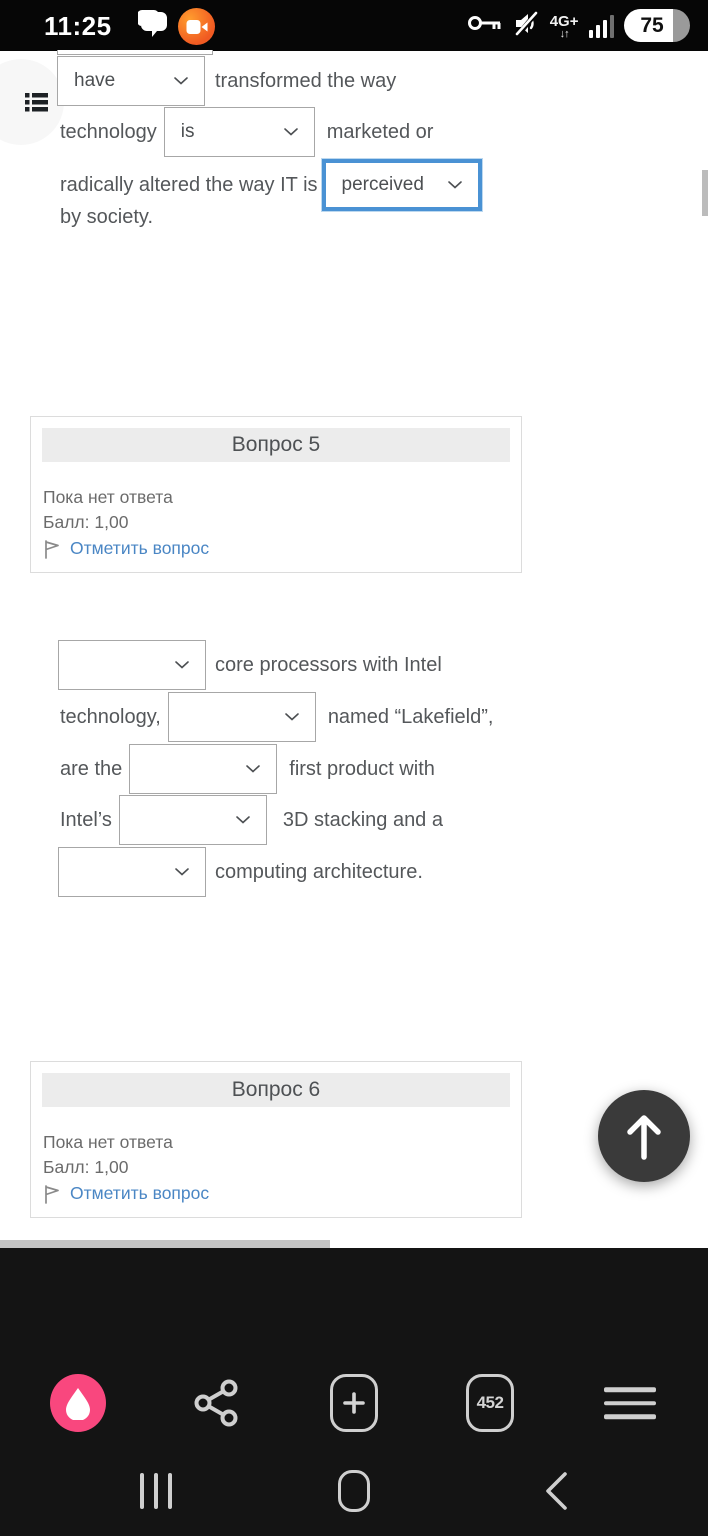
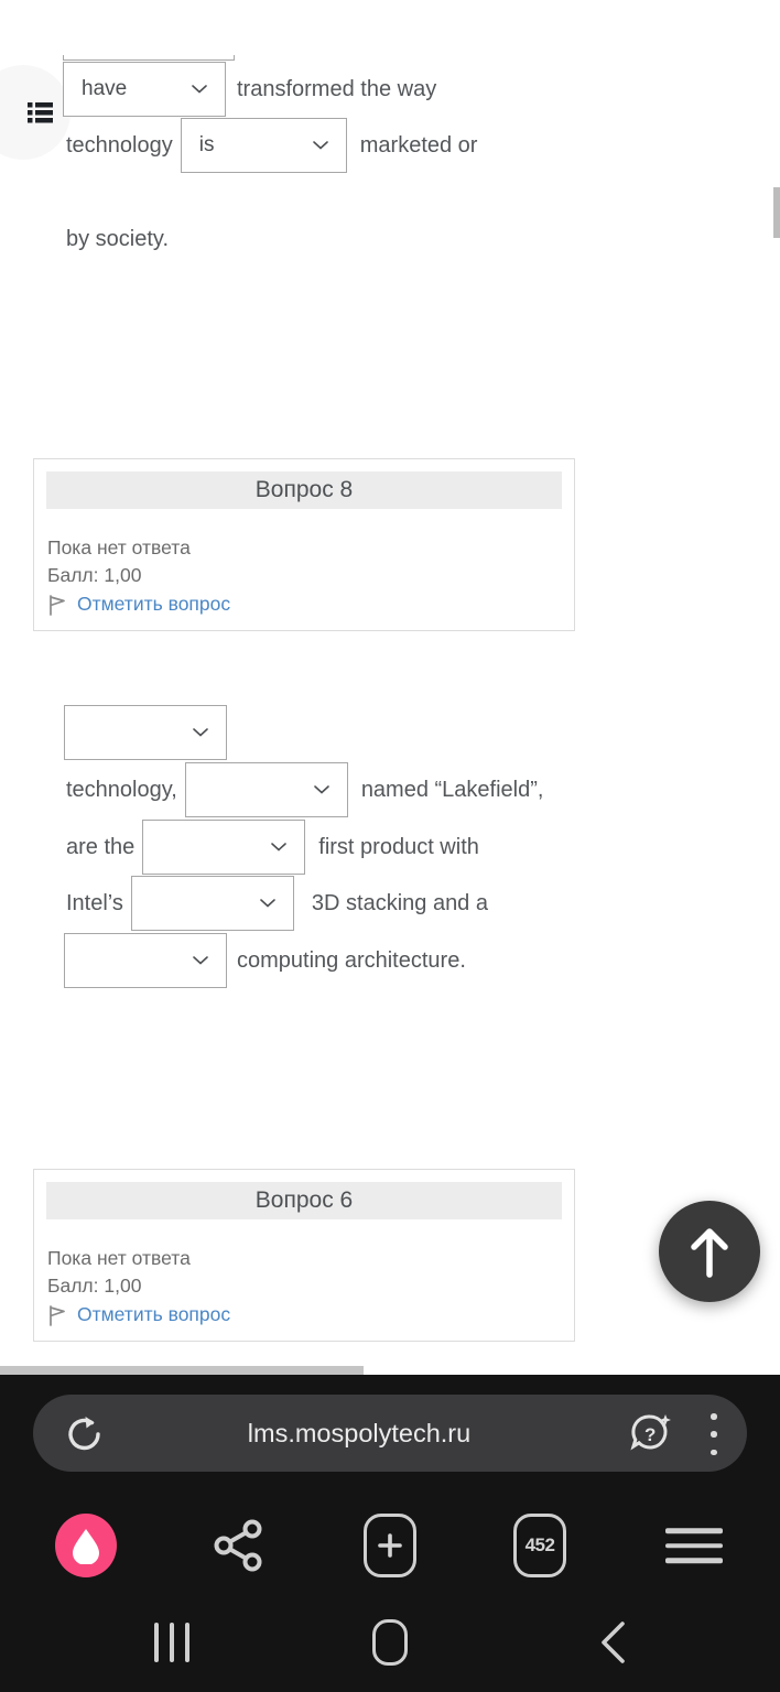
- 11:25
- 4G+
- ↓↑
- 75
  have
  transformed the way
  technology
  is
  marketed or
- radically altered the way IT is
- perceived
  by society.
- Вопрос 5
+ Вопрос 8
  Пока нет ответа
  Балл: 1,00
  Отметить вопрос
- core processors with Intel
  technology,
  named “Lakefield”,
  are the
  first product with
  Intel’s
  3D stacking and a
  computing architecture.
  Вопрос 6
  Пока нет ответа
  Балл: 1,00
  Отметить вопрос
+ lms.mospolytech.ru
+ ?
  452
